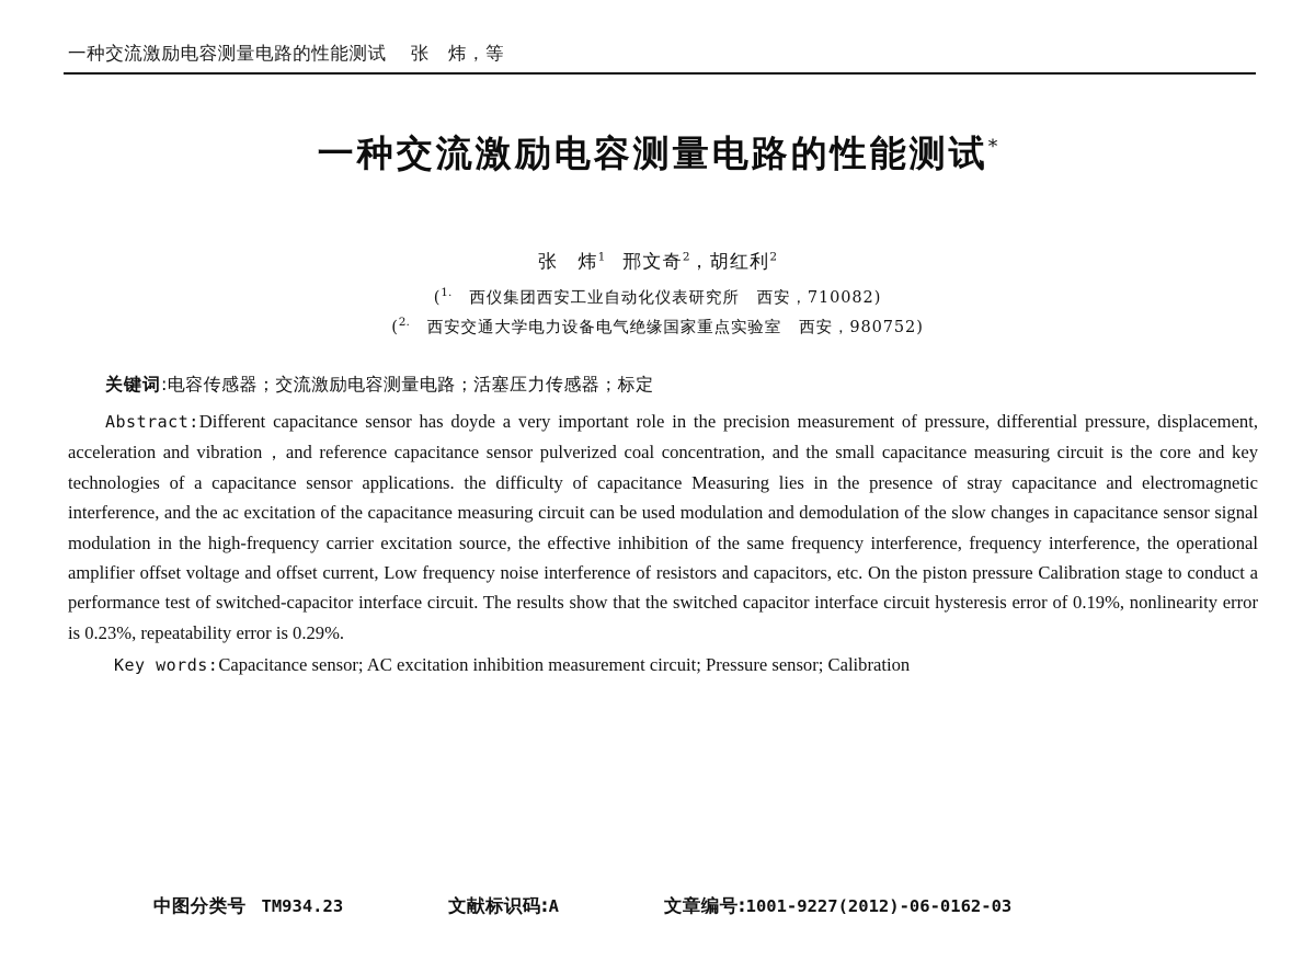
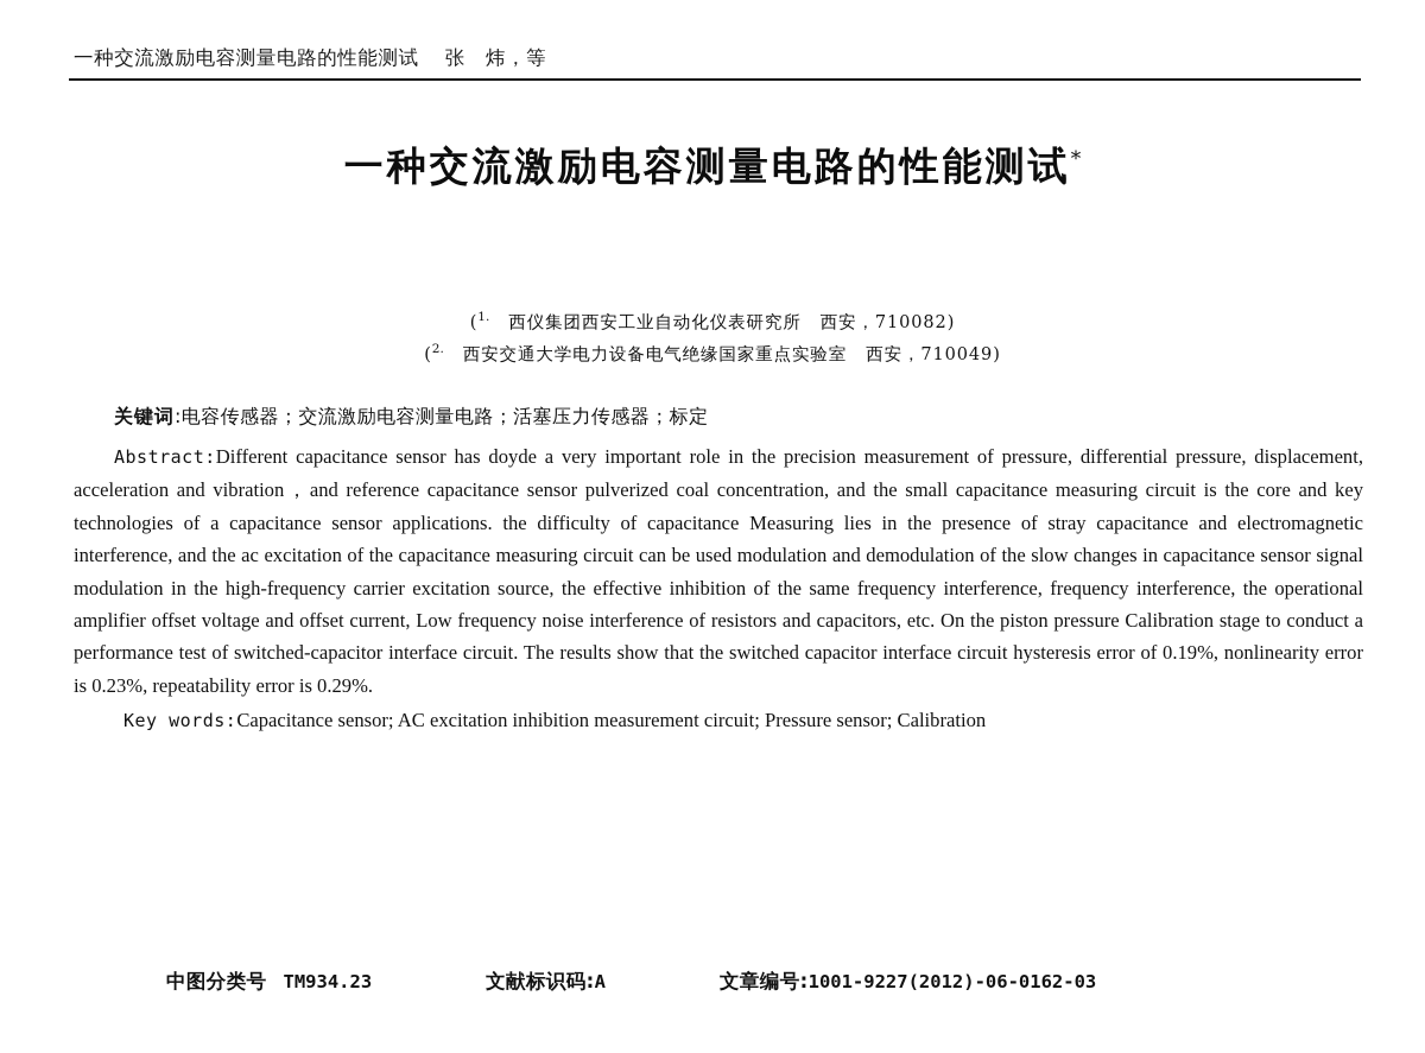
  一种交流激励电容测量电路的性能测试 张 炜，等
  一种交流激励电容测量电路的性能测试*
- 张 炜1 邢文奇2，胡红利2
  (1. 西仪集团西安工业自动化仪表研究所 西安，710082)
- (2. 西安交通大学电力设备电气绝缘国家重点实验室 西安，980752)
+ (2. 西安交通大学电力设备电气绝缘国家重点实验室 西安，710049)
  关键词:电容传感器；交流激励电容测量电路；活塞压力传感器；标定
  Abstract:Different capacitance sensor has doyde a very important role in the precision measurement of pressure, differential pressure, displacement, acceleration and vibration，and reference capacitance sensor pulverized coal concentration, and the small capacitance measuring circuit is the core and key technologies of a capacitance sensor applications. the difficulty of capacitance Measuring lies in the presence of stray capacitance and electromagnetic interference, and the ac excitation of the capacitance measuring circuit can be used modulation and demodulation of the slow changes in capacitance sensor signal modulation in the high-frequency carrier excitation source, the effective inhibition of the same frequency interference, frequency interference, the operational amplifier offset voltage and offset current, Low frequency noise interference of resistors and capacitors, etc. On the piston pressure Calibration stage to conduct a performance test of switched-capacitor interface circuit. The results show that the switched capacitor interface circuit hysteresis error of 0.19%, nonlinearity error is 0.23%, repeatability error is 0.29%.
  Key words:Capacitance sensor; AC excitation inhibition measurement circuit; Pressure sensor; Calibration
  中图分类号 TM934.23 文献标识码:A 文章编号:1001-9227(2012)-06-0162-03
